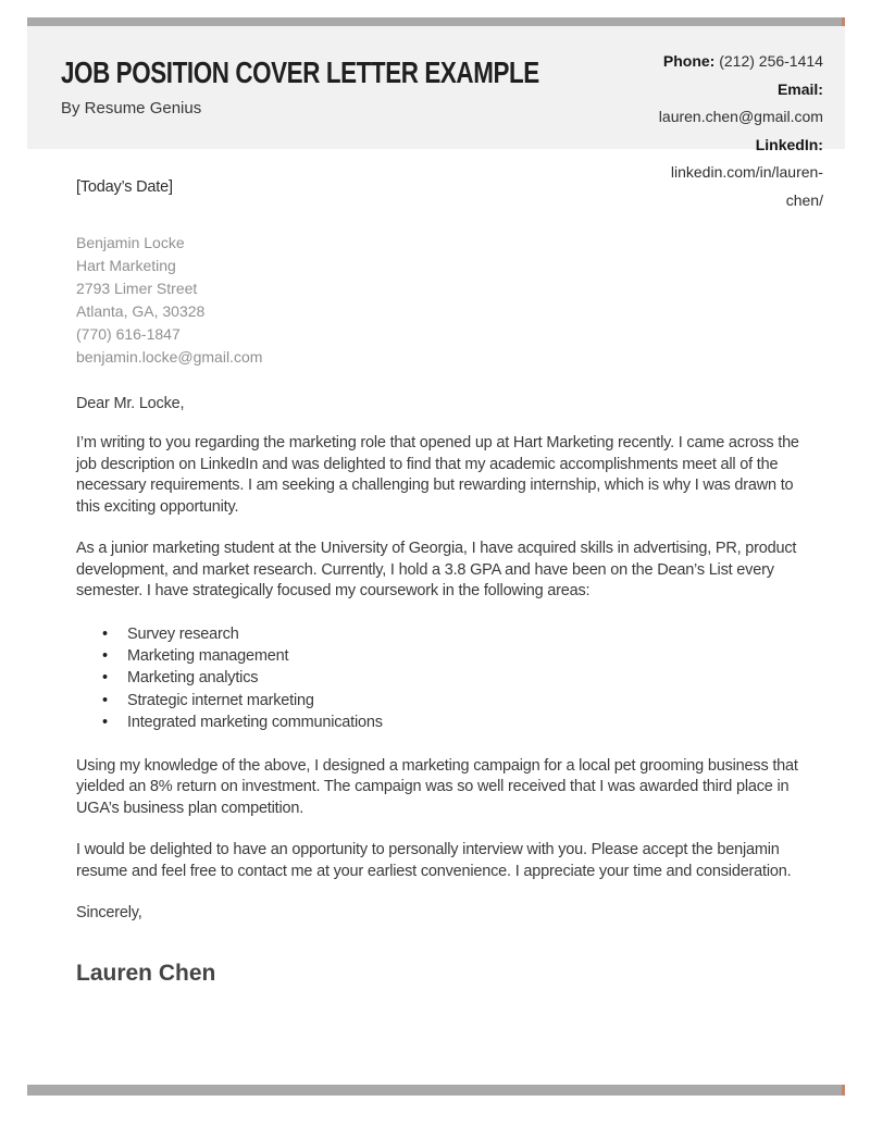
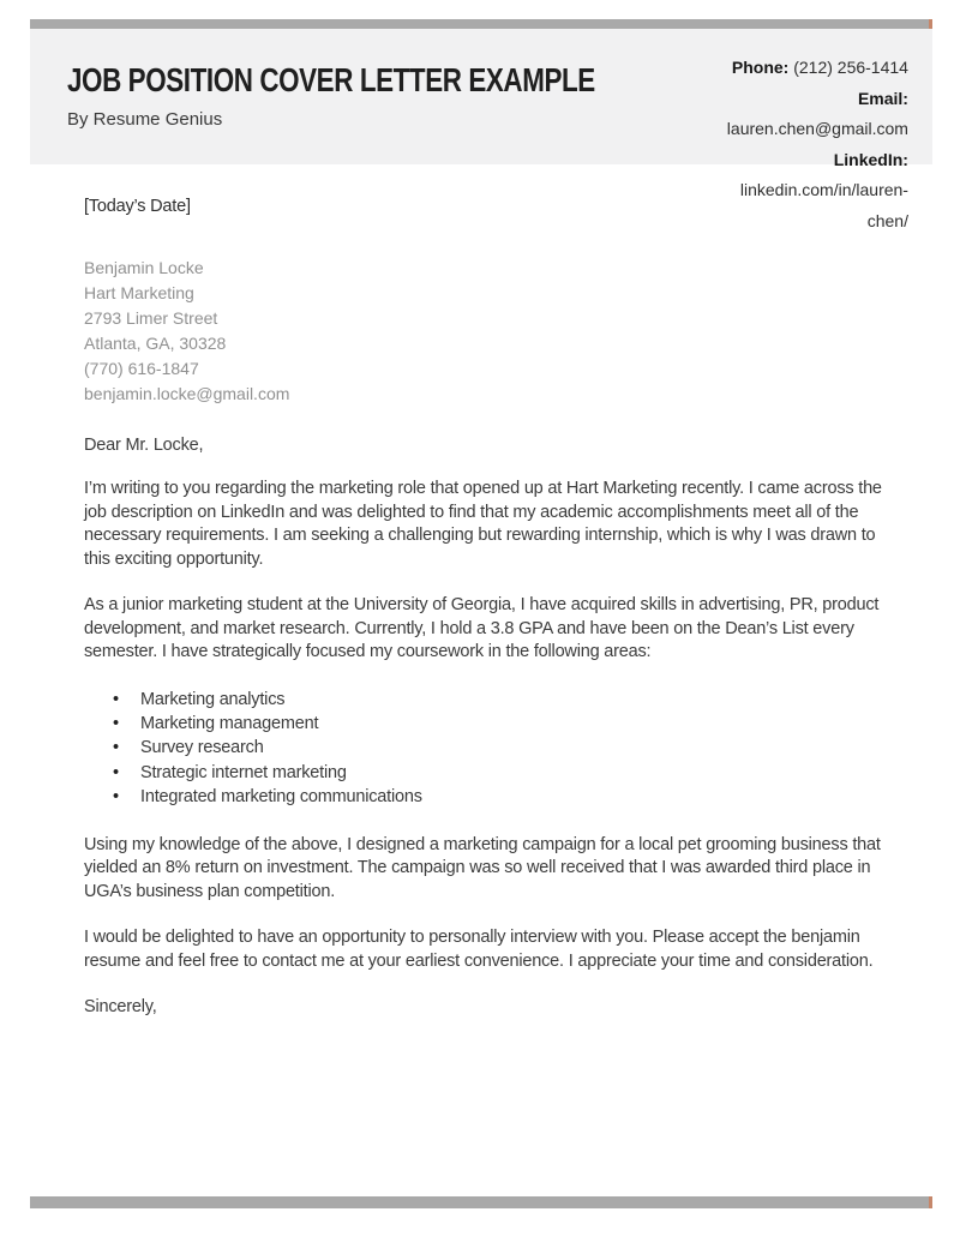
  JOB POSITION COVER LETTER EXAMPLE
  By Resume Genius
  Phone: (212) 256-1414
  Email: lauren.chen@gmail.com
  LinkedIn: linkedin.com/in/lauren-chen/
  [Today’s Date]
  Benjamin Locke
  Hart Marketing
  2793 Limer Street
  Atlanta, GA, 30328
  (770) 616-1847
  benjamin.locke@gmail.com
  Dear Mr. Locke,
  I’m writing to you regarding the marketing role that opened up at Hart Marketing recently. I came across the job description on LinkedIn and was delighted to find that my academic accomplishments meet all of the necessary requirements. I am seeking a challenging but rewarding internship, which is why I was drawn to this exciting opportunity.
  As a junior marketing student at the University of Georgia, I have acquired skills in advertising, PR, product development, and market research. Currently, I hold a 3.8 GPA and have been on the Dean’s List every semester. I have strategically focused my coursework in the following areas:
- Survey research
+ Marketing analytics
  Marketing management
- Marketing analytics
+ Survey research
  Strategic internet marketing
  Integrated marketing communications
  Using my knowledge of the above, I designed a marketing campaign for a local pet grooming business that yielded an 8% return on investment. The campaign was so well received that I was awarded third place in UGA’s business plan competition.
  I would be delighted to have an opportunity to personally interview with you. Please accept the benjamin resume and feel free to contact me at your earliest convenience. I appreciate your time and consideration.
  Sincerely,
- Lauren Chen
